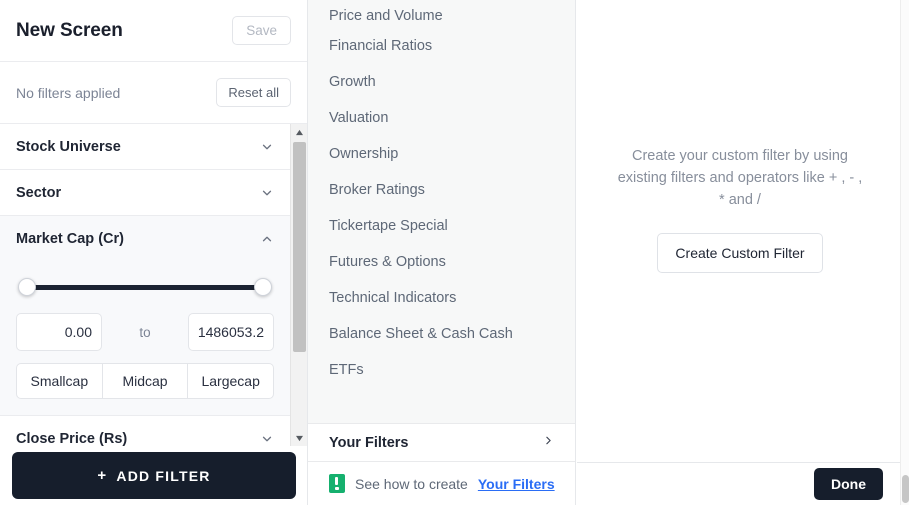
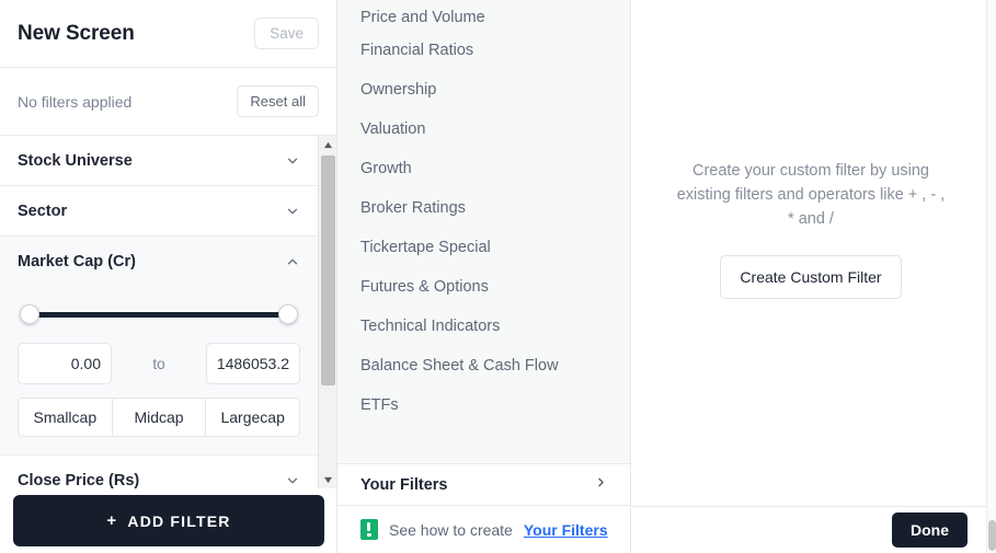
  New Screen
  Save
  No filters applied
  Reset all
  Stock Universe
  Sector
  Market Cap (Cr)
  0.00
  to
  1486053.2
  Smallcap
  Midcap
  Largecap
  Close Price (Rs)
  +
  ADD FILTER
  Price and Volume
  Financial Ratios
- Growth
+ Ownership
  Valuation
- Ownership
+ Growth
  Broker Ratings
  Tickertape Special
  Futures & Options
  Technical Indicators
- Balance Sheet & Cash Cash
+ Balance Sheet & Cash Flow
  ETFs
  Your Filters
  See how to create
  Your Filters
  Create your custom filter by using existing filters and operators like + , - , * and /
  Create Custom Filter
  Done
